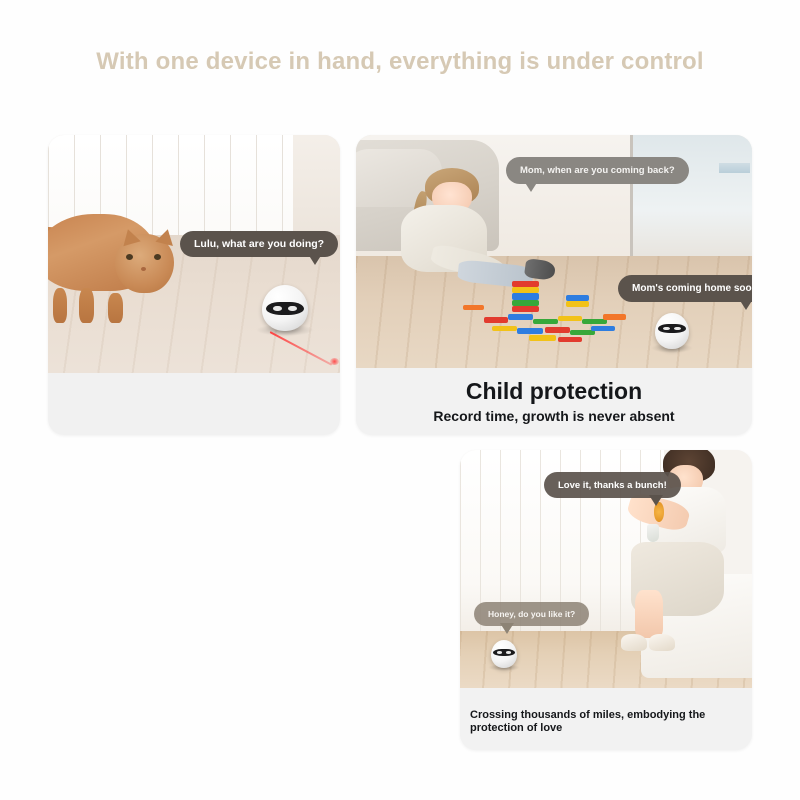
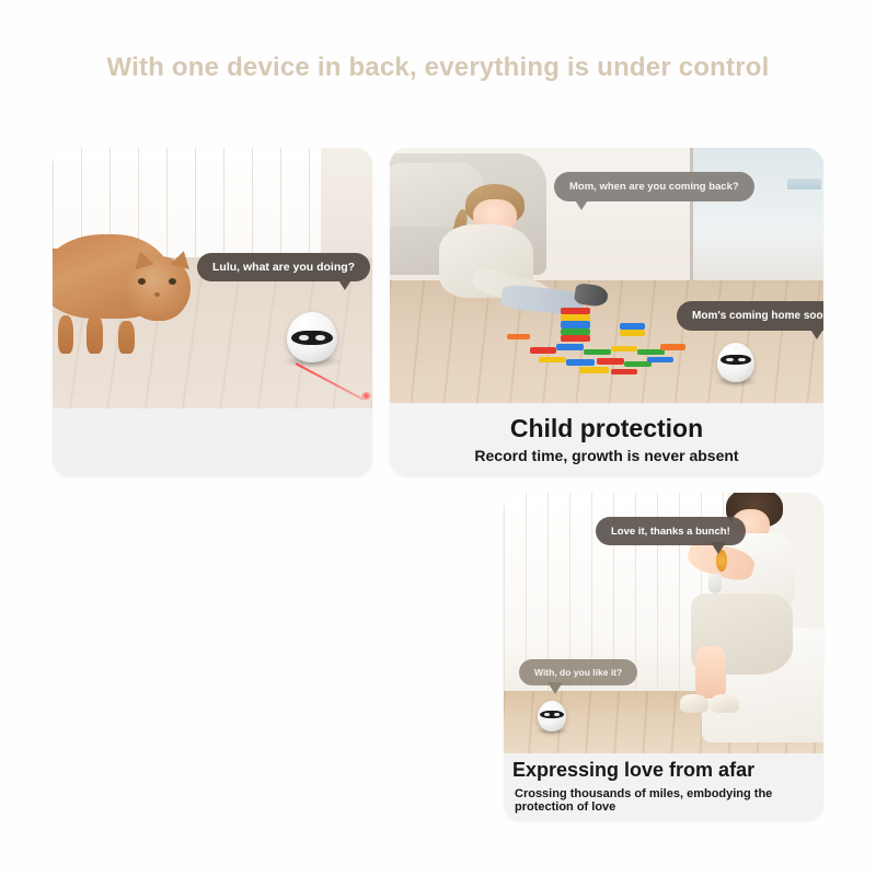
- With one device in hand, everything is under control
+ With one device in back, everything is under control
  Lulu, what are you doing?
  Mom, when are you coming back?
  Mom's coming home soo
  Child protection
  Record time, growth is never absent
  Love it, thanks a bunch!
- Honey, do you like it?
+ With, do you like it?
+ Expressing love from afar
  Crossing thousands of miles, embodying the protection of love
